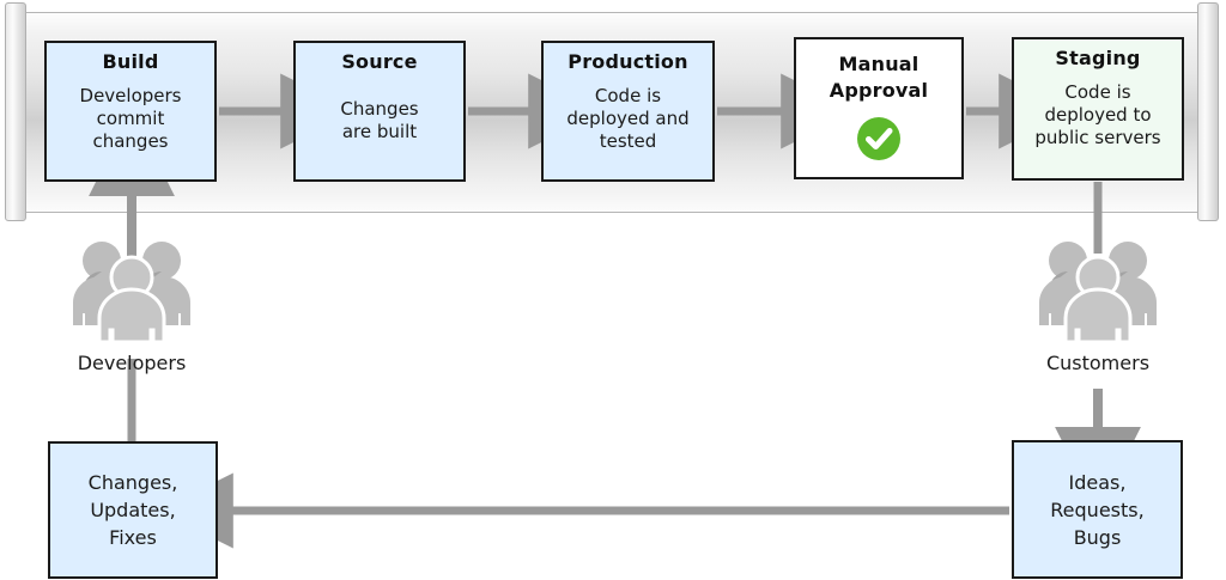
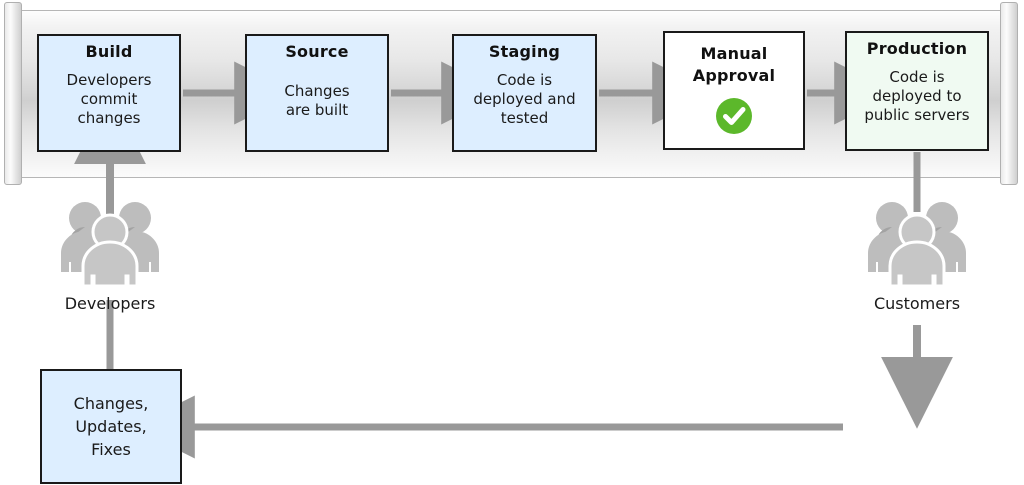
  Build
  Developers
  commit
  changes
  Source
  Changes
  are built
- Production
+ Staging
  Code is
  deployed and
  tested
  Manual
  Approval
- Staging
+ Production
  Code is
  deployed to
  public servers
  Developers
  Customers
  Changes,
  Updates,
  Fixes
- Ideas,
- Requests,
- Bugs
